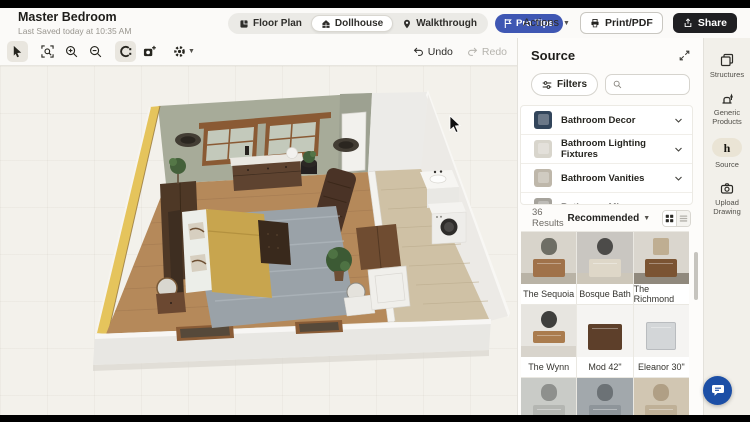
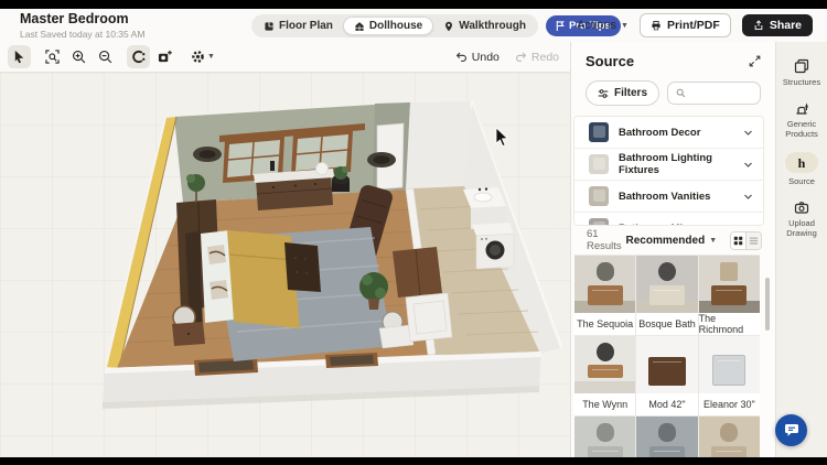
  Master Bedroom
  Last Saved today at 10:35 AM
  Floor Plan
  Dollhouse
  Walkthrough
  Pro Tips
  Actions
  Print/PDF
  Share
  Undo
  Redo
  Source
  Filters
  Bathroom Decor
  Bathroom Lighting Fixtures
  Bathroom Vanities
- 36 Results
+ 61 Results
  Recommended
  The Sequoia
  Bosque Bath
  The Richmond
  The Wynn
  Mod 42"
  Eleanor 30"
  Structures
  Generic Products
  h
  Source
  Upload Drawing
